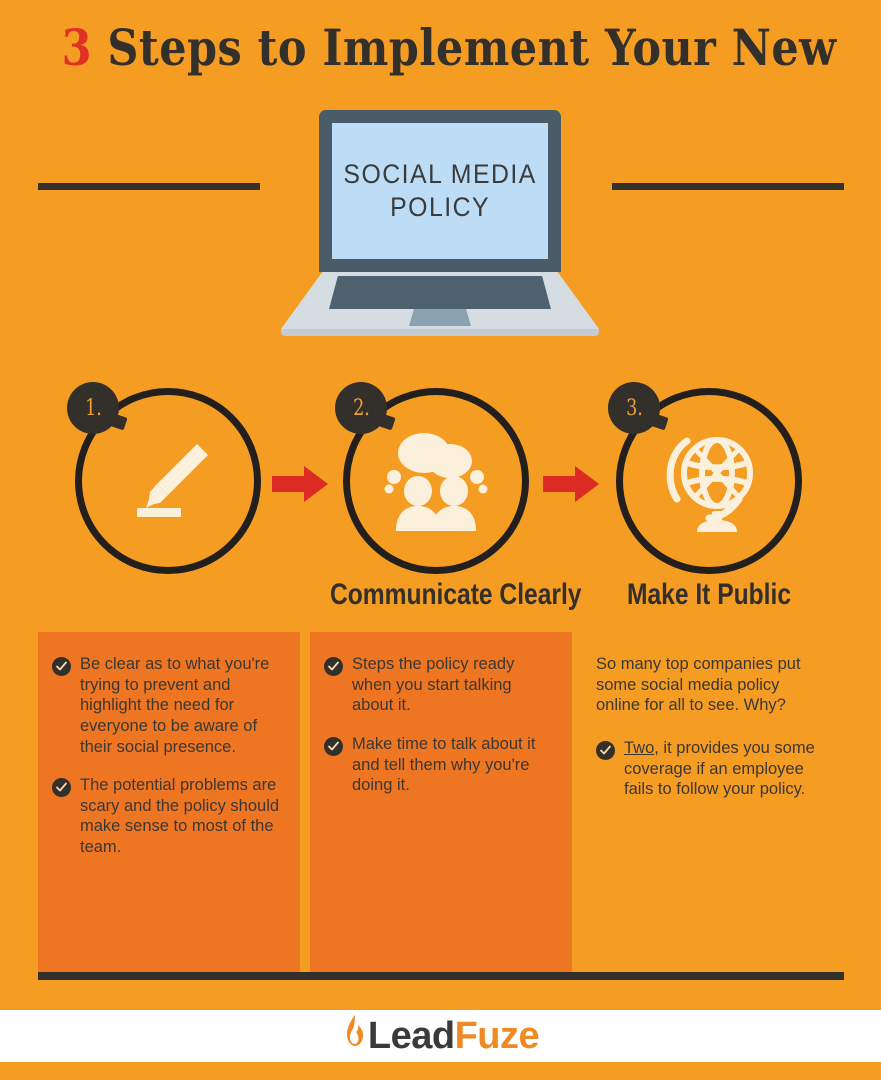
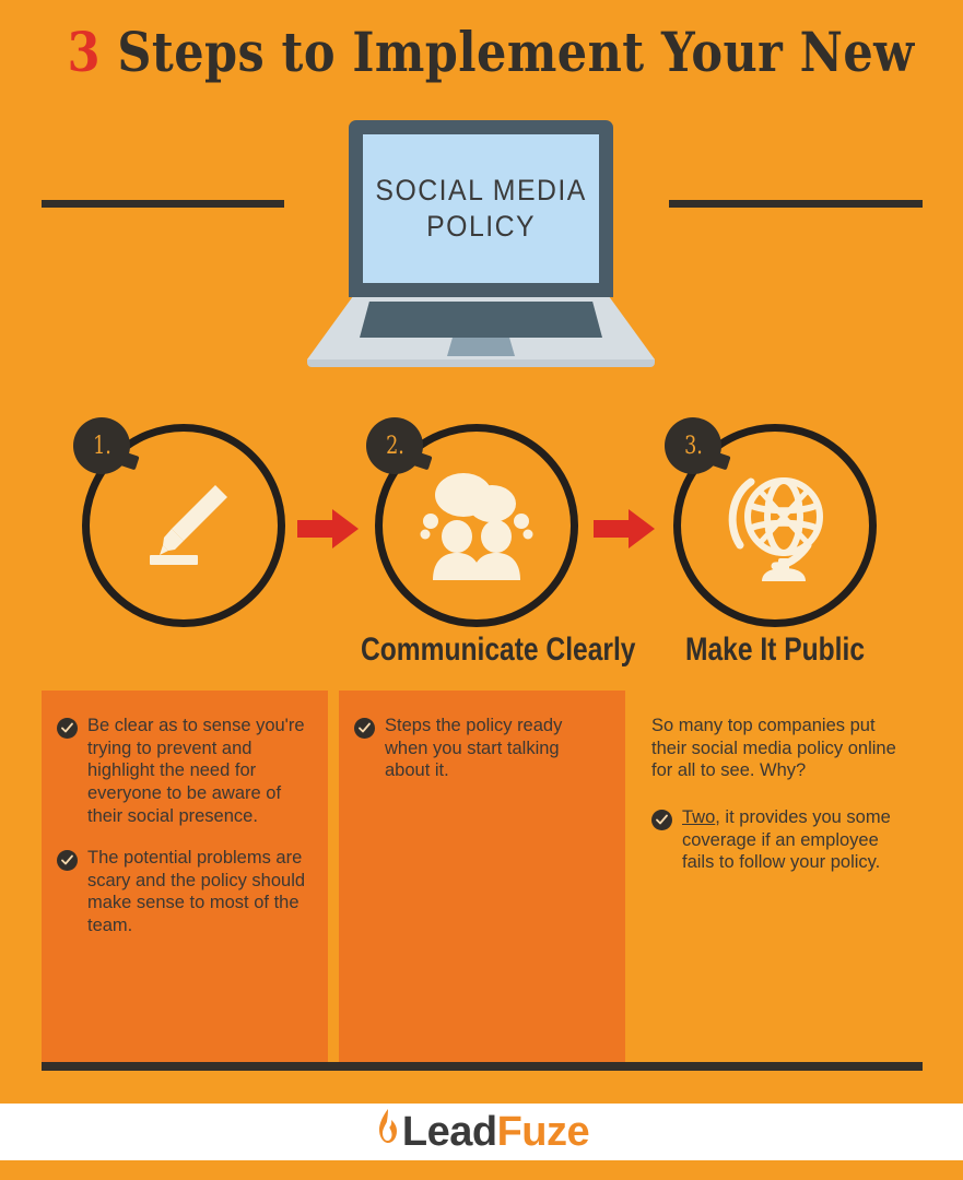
  3 Steps to Implement Your New
  SOCIAL MEDIA
  POLICY
  1.
  2.
  3.
  Communicate Clearly
  Make It Public
- Be clear as to what you're trying to prevent and highlight the need for everyone to be aware of their social presence.
+ Be clear as to sense you're trying to prevent and highlight the need for everyone to be aware of their social presence.
  The potential problems are scary and the policy should make sense to most of the team.
  Steps the policy ready when you start talking about it.
- Make time to talk about it and tell them why you're doing it.
- So many top companies put some social media policy online for all to see. Why?
+ So many top companies put their social media policy online for all to see. Why?
  Two, it provides you some coverage if an employee fails to follow your policy.
  Lead
  Fuze
